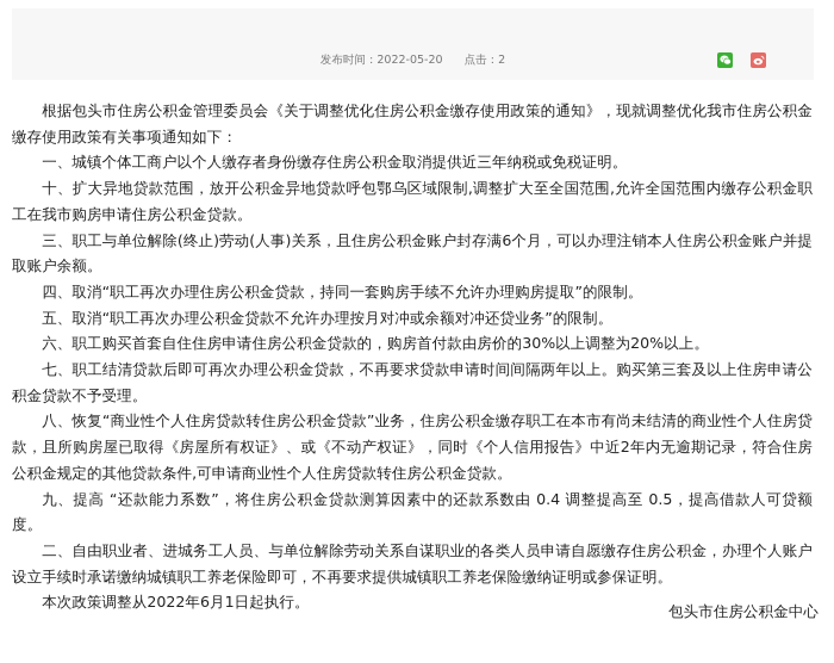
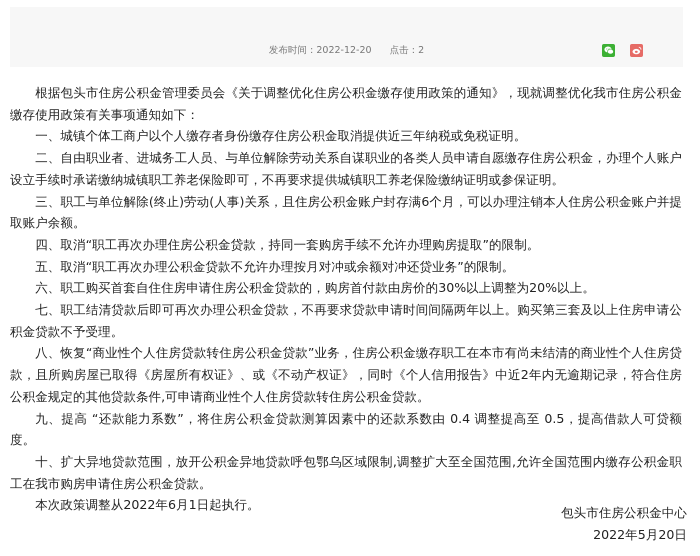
- 发布时间：2022-05-20 点击：2
+ 发布时间：2022-12-20 点击：2
  根据包头市住房公积金管理委员会《关于调整优化住房公积金缴存使用政策的通知》，现就调整优化我市住房公积金缴存使用政策有关事项通知如下：
  一、城镇个体工商户以个人缴存者身份缴存住房公积金取消提供近三年纳税或免税证明。
- 十、扩大异地贷款范围，放开公积金异地贷款呼包鄂乌区域限制,调整扩大至全国范围,允许全国范围内缴存公积金职工在我市购房申请住房公积金贷款。
+ 二、自由职业者、进城务工人员、与单位解除劳动关系自谋职业的各类人员申请自愿缴存住房公积金，办理个人账户设立手续时承诺缴纳城镇职工养老保险即可，不再要求提供城镇职工养老保险缴纳证明或参保证明。
  三、职工与单位解除(终止)劳动(人事)关系，且住房公积金账户封存满6个月，可以办理注销本人住房公积金账户并提取账户余额。
  四、取消“职工再次办理住房公积金贷款，持同一套购房手续不允许办理购房提取”的限制。
  五、取消“职工再次办理公积金贷款不允许办理按月对冲或余额对冲还贷业务”的限制。
  六、职工购买首套自住住房申请住房公积金贷款的，购房首付款由房价的30%以上调整为20%以上。
  七、职工结清贷款后即可再次办理公积金贷款，不再要求贷款申请时间间隔两年以上。购买第三套及以上住房申请公积金贷款不予受理。
  八、恢复“商业性个人住房贷款转住房公积金贷款”业务，住房公积金缴存职工在本市有尚未结清的商业性个人住房贷款，且所购房屋已取得《房屋所有权证》、或《不动产权证》，同时《个人信用报告》中近2年内无逾期记录，符合住房公积金规定的其他贷款条件,可申请商业性个人住房贷款转住房公积金贷款。
  九、提高 “还款能力系数”，将住房公积金贷款测算因素中的还款系数由 0.4 调整提高至 0.5，提高借款人可贷额度。
- 二、自由职业者、进城务工人员、与单位解除劳动关系自谋职业的各类人员申请自愿缴存住房公积金，办理个人账户设立手续时承诺缴纳城镇职工养老保险即可，不再要求提供城镇职工养老保险缴纳证明或参保证明。
+ 十、扩大异地贷款范围，放开公积金异地贷款呼包鄂乌区域限制,调整扩大至全国范围,允许全国范围内缴存公积金职工在我市购房申请住房公积金贷款。
  本次政策调整从2022年6月1日起执行。
  包头市住房公积金中心
+ 2022年5月20日
